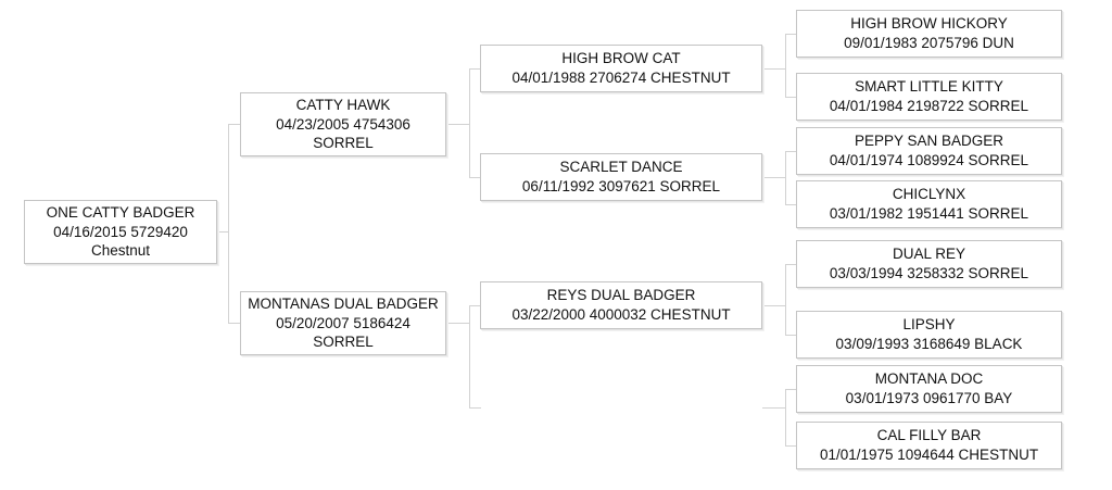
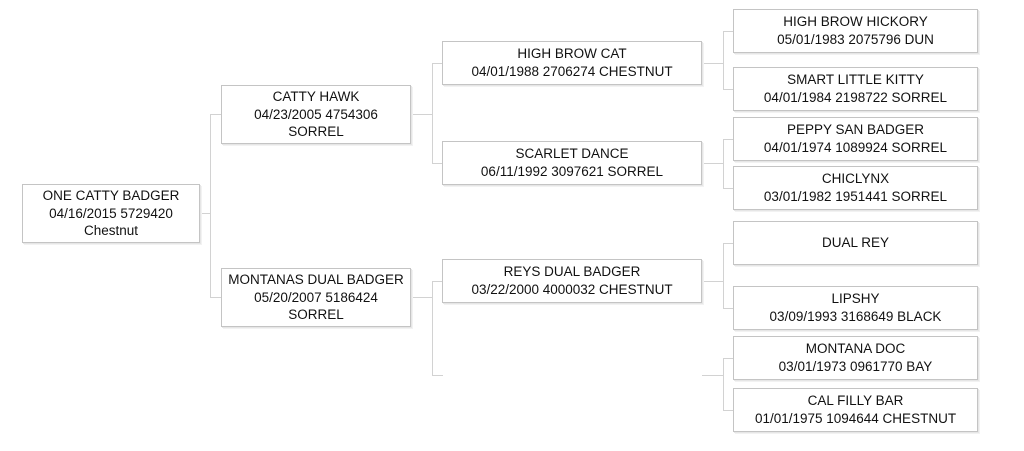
  ONE CATTY BADGER
  04/16/2015 5729420
  Chestnut
  CATTY HAWK
  04/23/2005 4754306
  SORREL
  MONTANAS DUAL BADGER
  05/20/2007 5186424
  SORREL
  HIGH BROW CAT
  04/01/1988 2706274 CHESTNUT
  SCARLET DANCE
  06/11/1992 3097621 SORREL
  REYS DUAL BADGER
  03/22/2000 4000032 CHESTNUT
  HIGH BROW HICKORY
- 09/01/1983 2075796 DUN
+ 05/01/1983 2075796 DUN
  SMART LITTLE KITTY
  04/01/1984 2198722 SORREL
  PEPPY SAN BADGER
  04/01/1974 1089924 SORREL
  CHICLYNX
  03/01/1982 1951441 SORREL
  DUAL REY
- 03/03/1994 3258332 SORREL
  LIPSHY
  03/09/1993 3168649 BLACK
  MONTANA DOC
  03/01/1973 0961770 BAY
  CAL FILLY BAR
  01/01/1975 1094644 CHESTNUT
